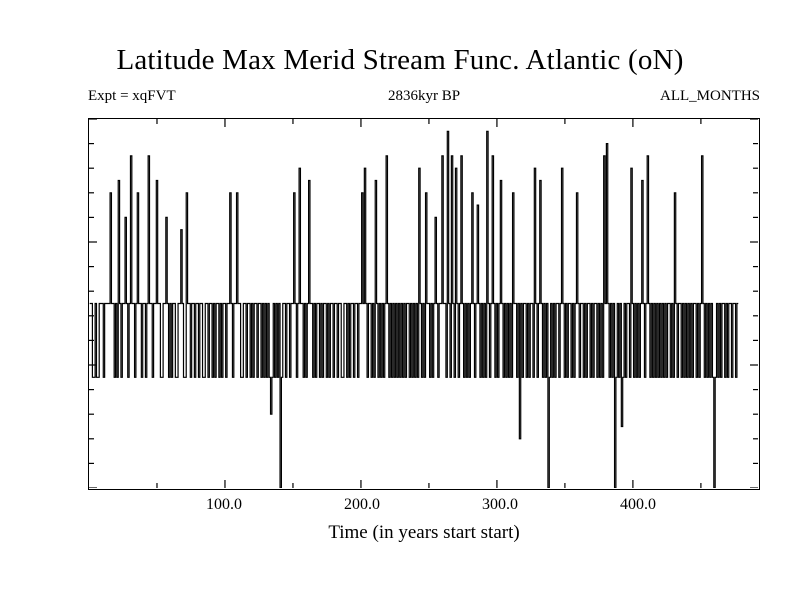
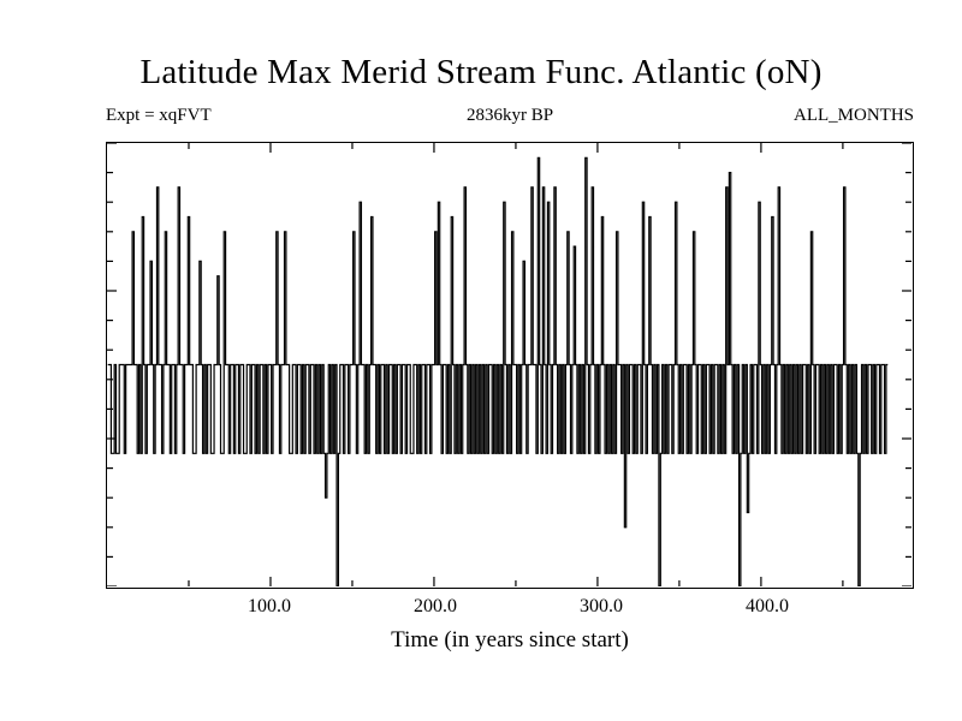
  Latitude Max Merid Stream Func. Atlantic (oN)
  2836kyr BP
  Expt = xqFVT
  ALL_MONTHS
  100.0
  200.0
  300.0
  400.0
- Time (in years start start)
+ Time (in years since start)
